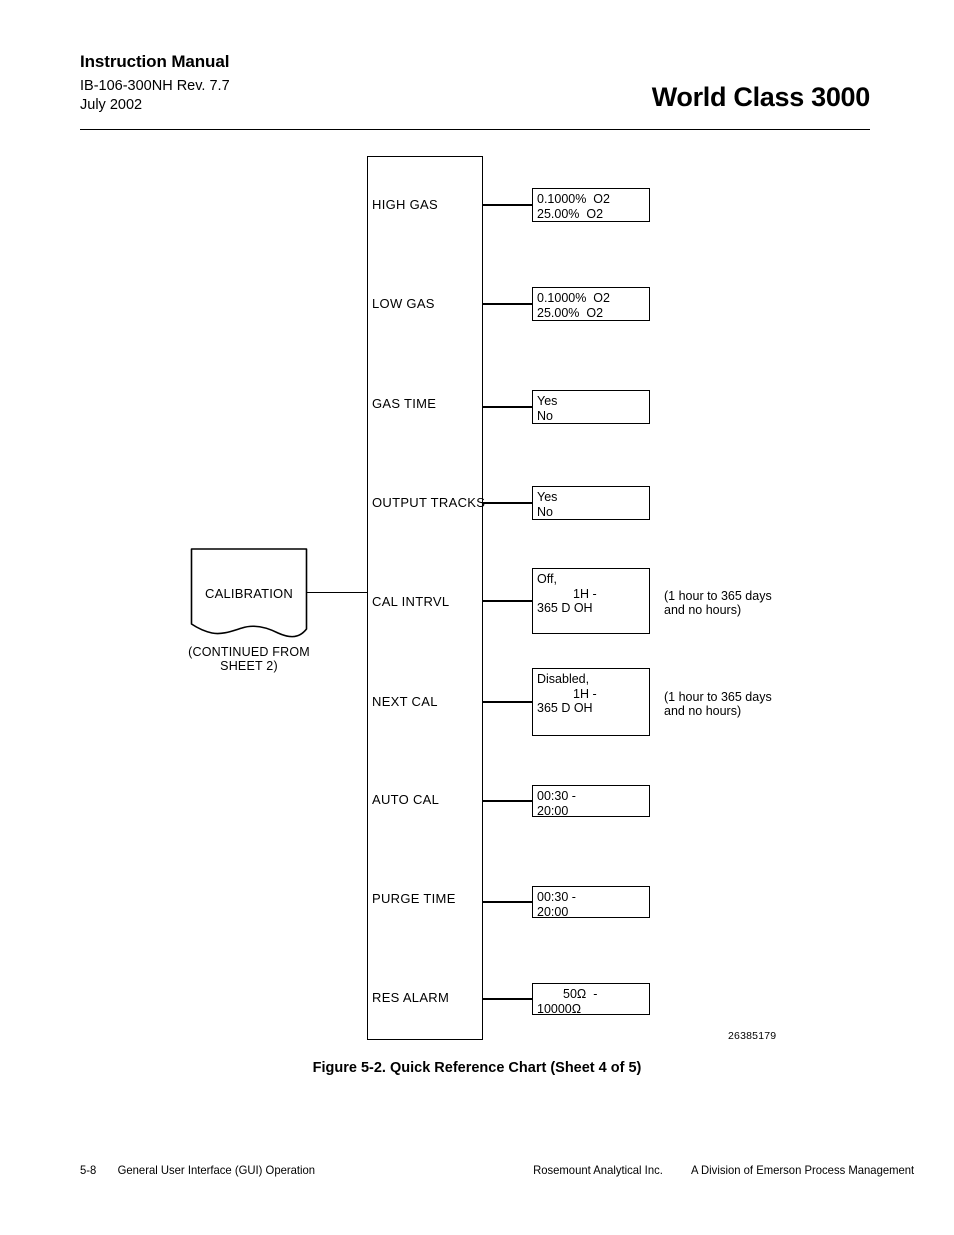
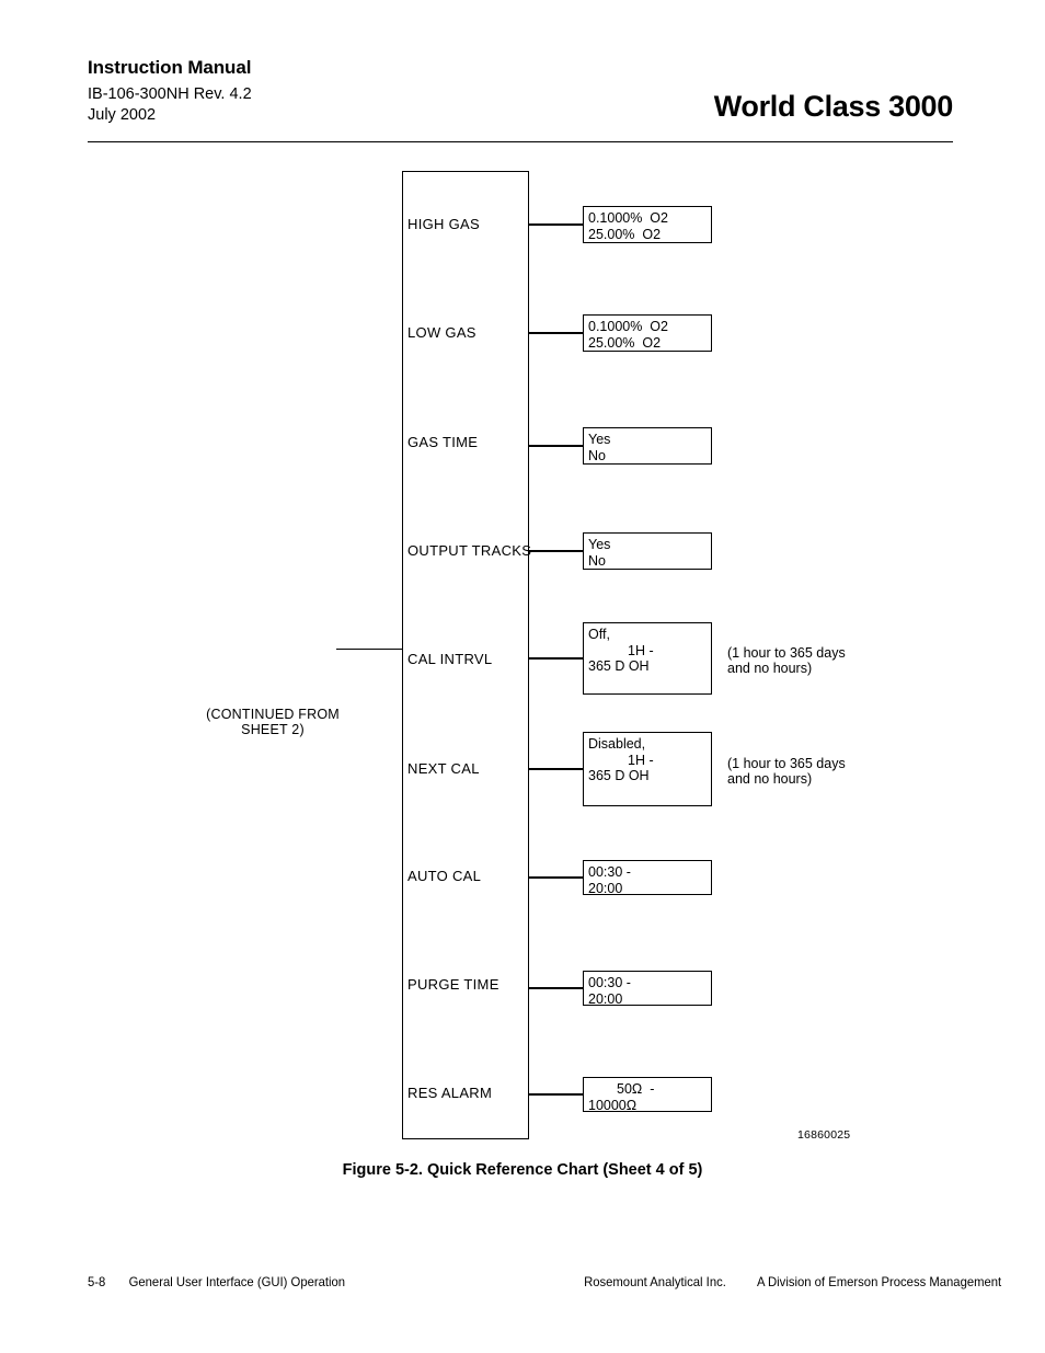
  Instruction Manual
- IB-106-300NH Rev. 7.7
+ IB-106-300NH Rev. 4.2
  July 2002
  World Class 3000
- CALIBRATION
  (CONTINUED FROM
  SHEET 2)
  HIGH GAS
  0.1000% O2
  25.00% O2
  LOW GAS
  0.1000% O2
  25.00% O2
  GAS TIME
  Yes
  No
  OUTPUT TRACKS
  Yes
  No
  CAL INTRVL
  Off,
  1H -
  365 D OH
  (1 hour to 365 days
  and no hours)
  NEXT CAL
  Disabled,
  1H -
  365 D OH
  (1 hour to 365 days
  and no hours)
  AUTO CAL
  00:30 -
  20:00
  PURGE TIME
  00:30 -
  20:00
  RES ALARM
  50Ω -
  10000Ω
- 26385179
+ 16860025
  Figure 5-2. Quick Reference Chart (Sheet 4 of 5)
  5-8
  General User Interface (GUI) Operation
  Rosemount Analytical Inc.
  A Division of Emerson Process Management
